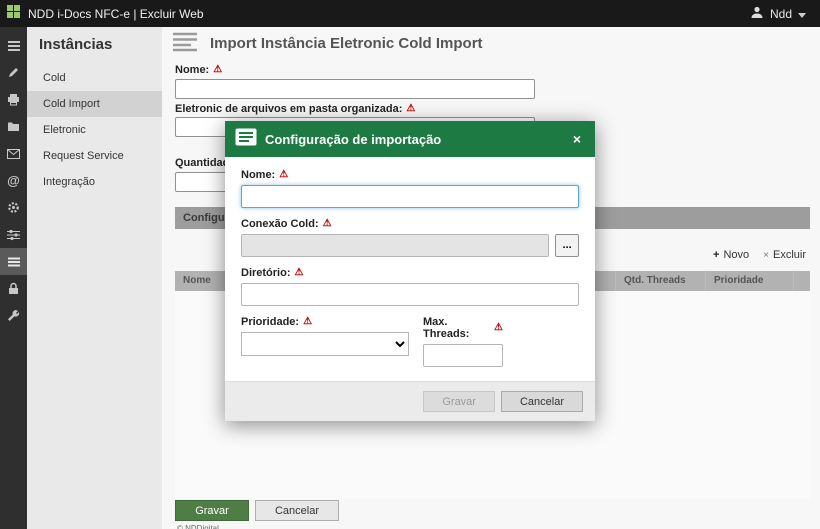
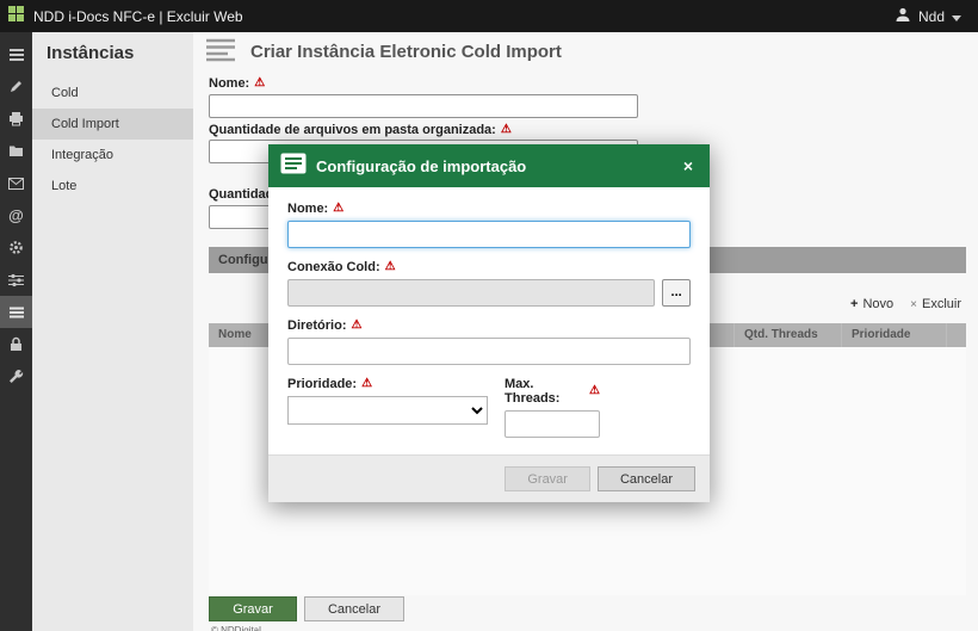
  NDD i-Docs NFC-e | Excluir Web
  Ndd
  @
  Instâncias
  Cold
  Cold Import
- Eletronic
- Request Service
  Integração
+ Lote
- Import Instância Eletronic Cold Import
+ Criar Instância Eletronic Cold Import
  Nome:
  ⚠
- Eletronic de arquivos em pasta organizada:
+ Quantidade de arquivos em pasta organizada:
  ⚠
  Quantida
  Configu
  +
  Novo
  ×
  Excluir
  Nome
  Qtd. Threads
  Prioridade
  Gravar
  Cancelar
  Configuração de importação
  ×
  Nome:
  ⚠
  Conexão Cold:
  ⚠
  ...
  Diretório:
  ⚠
  Prioridade:
  ⚠
  Max. Threads:
  ⚠
  Gravar
  Cancelar
